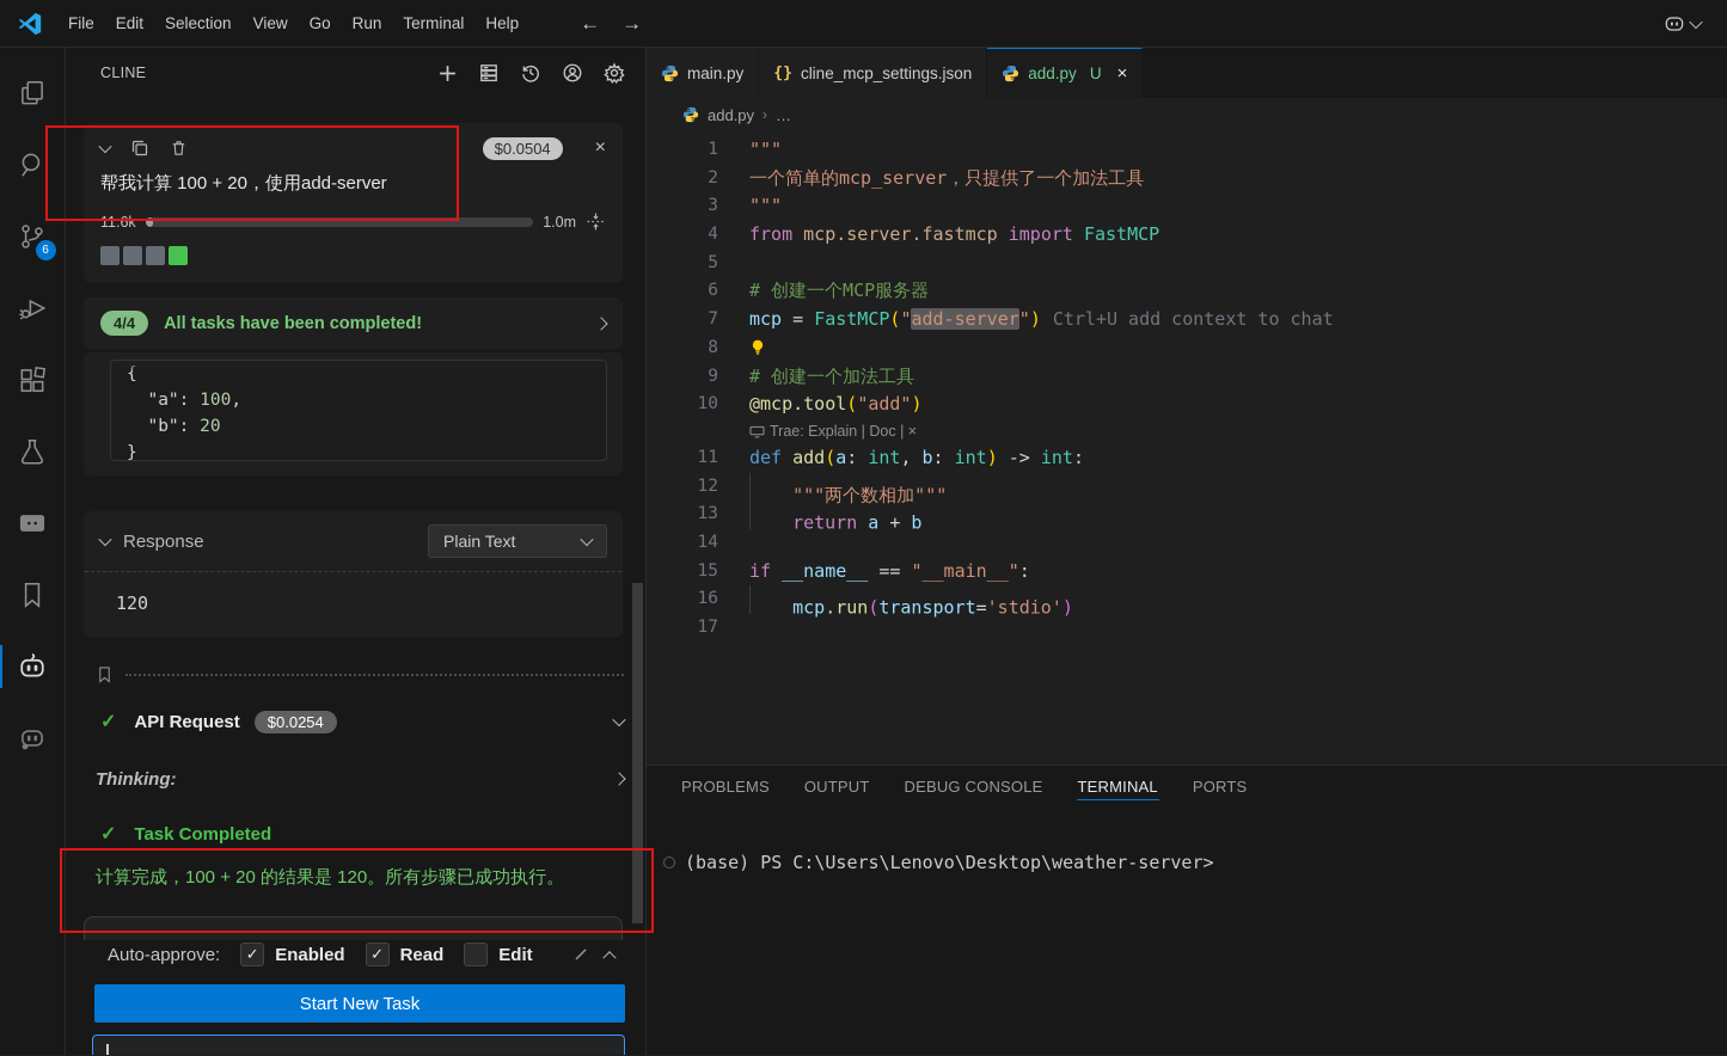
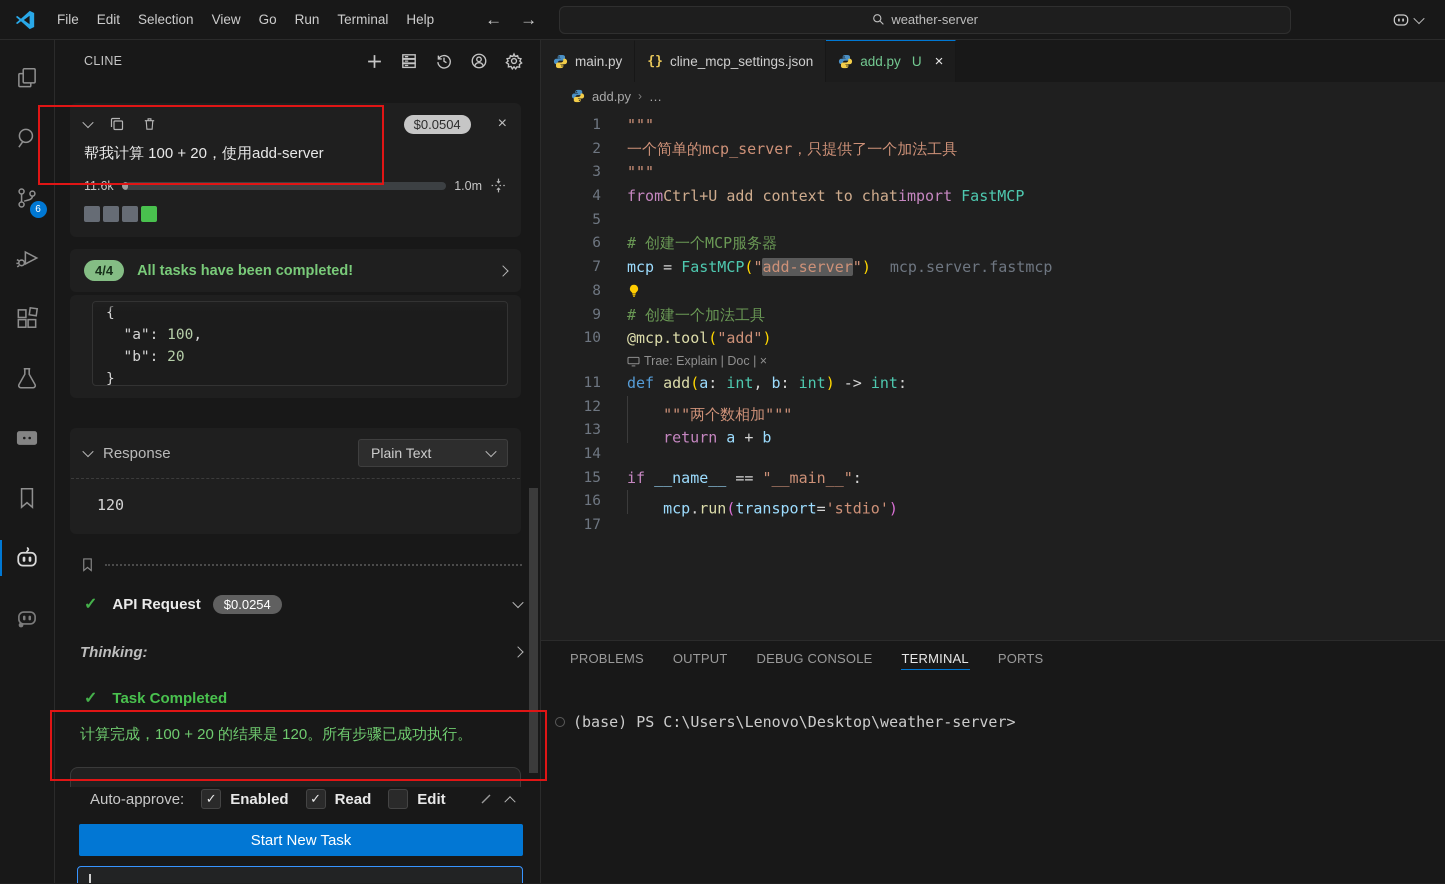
  File
  Edit
  Selection
  View
  Go
  Run
  Terminal
  Help
  ←
  →
+ weather-server
  6
  CLINE
  $0.0504
  ×
  帮我计算 100 + 20，使用add-server
  11.6k
  1.0m
  4/4
  All tasks have been completed!
  {
  "a": 100,
  "b": 20
  }
  Response
  Plain Text
  120
  ✓
  API Request
  $0.0254
  Thinking:
  ✓
  Task Completed
  计算完成，100 + 20 的结果是 120。所有步骤已成功执行。
  Auto-approve:
  ✓
  Enabled
  ✓
  Read
  Edit
  Start New Task
  main.py
  {}
  cline_mcp_settings.json
  add.py
  U
  ×
  add.py
  ›
  …
  1
  """
  2
  一个简单的mcp_server，只提供了一个加法工具
  3
  """
  4
- from mcp.server.fastmcp import FastMCP
+ fromCtrl+U add context to chatimport FastMCP
  5
  6
  # 创建一个MCP服务器
  7
- mcp = FastMCP("add-server") Ctrl+U add context to chat
+ mcp = FastMCP("add-server") mcp.server.fastmcp
  8
  9
  # 创建一个加法工具
  10
  @mcp.tool("add")
  Trae: Explain | Doc | ×
  11
  def add(a: int, b: int) -> int:
  12
  """两个数相加"""
  13
  return a + b
  14
  15
  if __name__ == "__main__":
  16
  mcp.run(transport='stdio')
  17
  PROBLEMS
  OUTPUT
  DEBUG CONSOLE
  TERMINAL
  PORTS
  (base) PS C:\Users\Lenovo\Desktop\weather-server>
